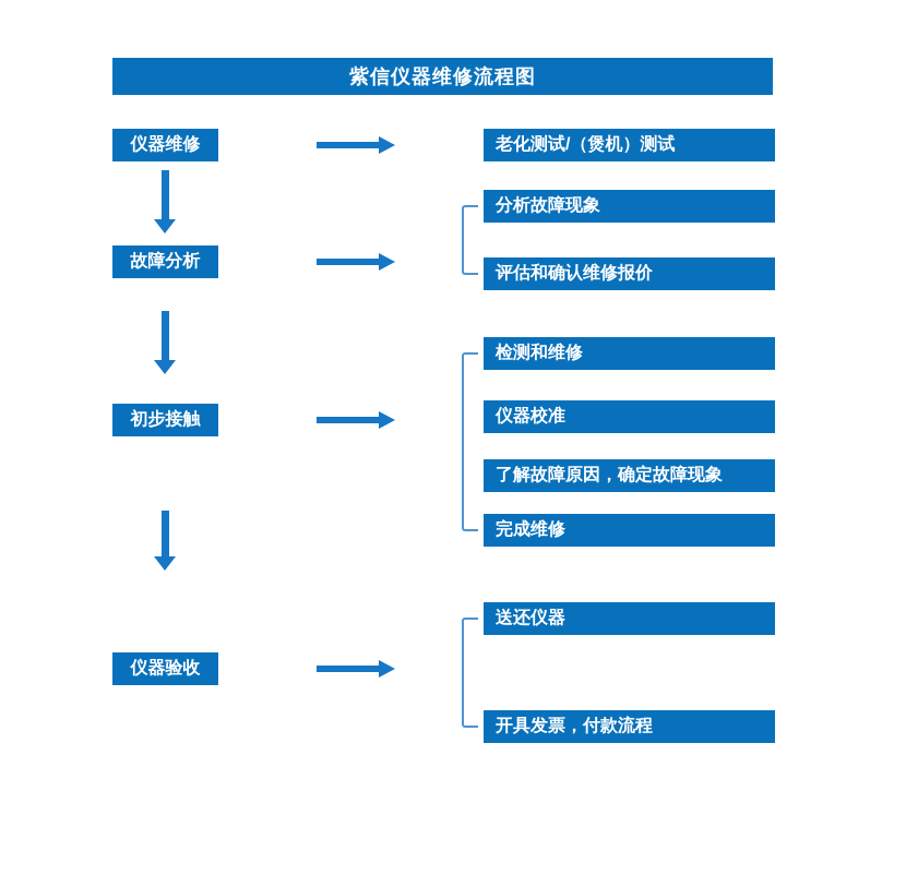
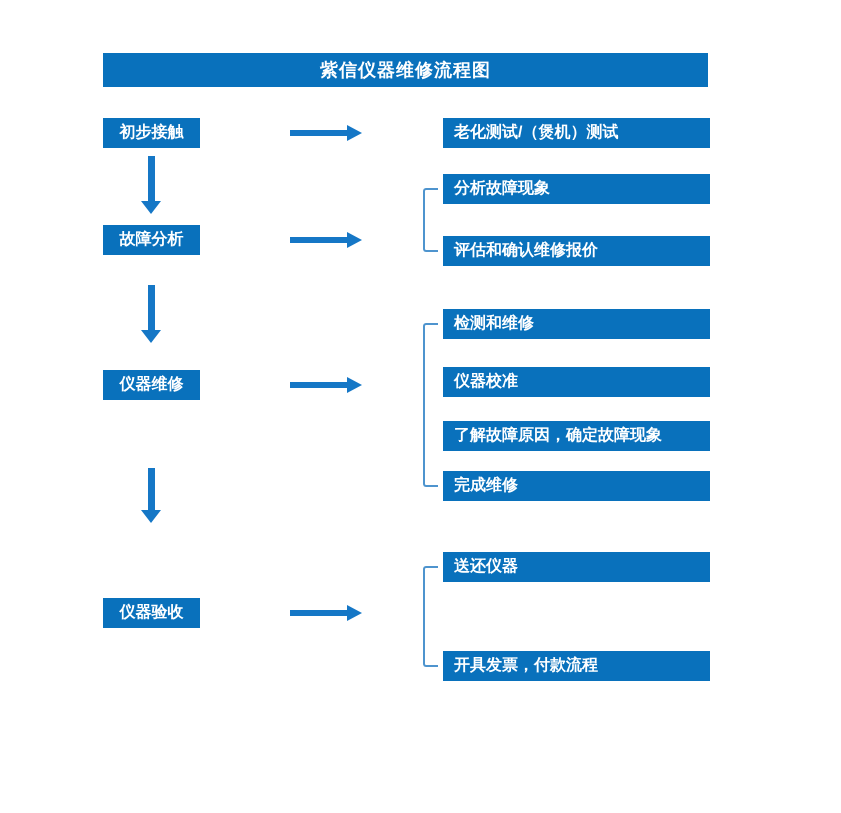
  紫信仪器维修流程图
- 仪器维修
+ 初步接触
  故障分析
- 初步接触
+ 仪器维修
  仪器验收
  老化测试/（煲机）测试
  分析故障现象
  评估和确认维修报价
  检测和维修
  仪器校准
  了解故障原因，确定故障现象
  完成维修
  送还仪器
  开具发票，付款流程
